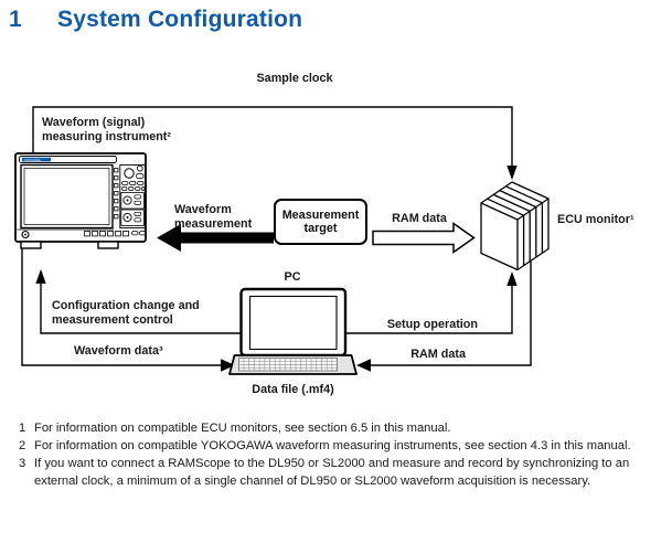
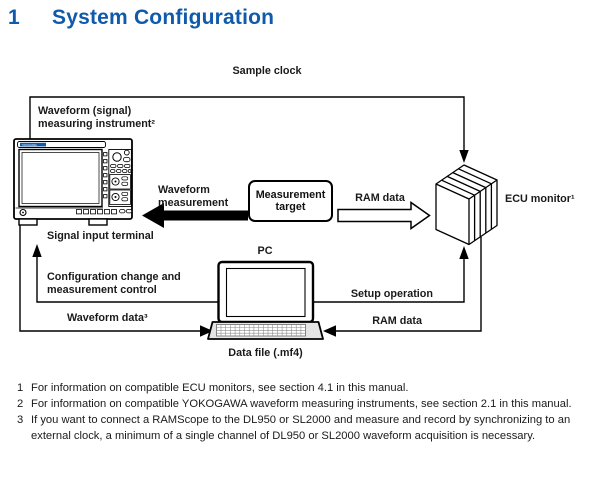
  1
  System Configuration
  Sample clock
  Waveform (signal)
  measuring instrument²
+ Signal input terminal
  Waveform
  measurement
  Measurement
  target
  RAM data
  ECU monitor¹
  PC
  Configuration change and
  measurement control
  Setup operation
  Waveform data³
  RAM data
  Data file (.mf4)
  1
- For information on compatible ECU monitors, see section 6.5 in this manual.
+ For information on compatible ECU monitors, see section 4.1 in this manual.
  2
- For information on compatible YOKOGAWA waveform measuring instruments, see section 4.3 in this manual.
+ For information on compatible YOKOGAWA waveform measuring instruments, see section 2.1 in this manual.
  3
  If you want to connect a RAMScope to the DL950 or SL2000 and measure and record by synchronizing to an external clock, a minimum of a single channel of DL950 or SL2000 waveform acquisition is necessary.
